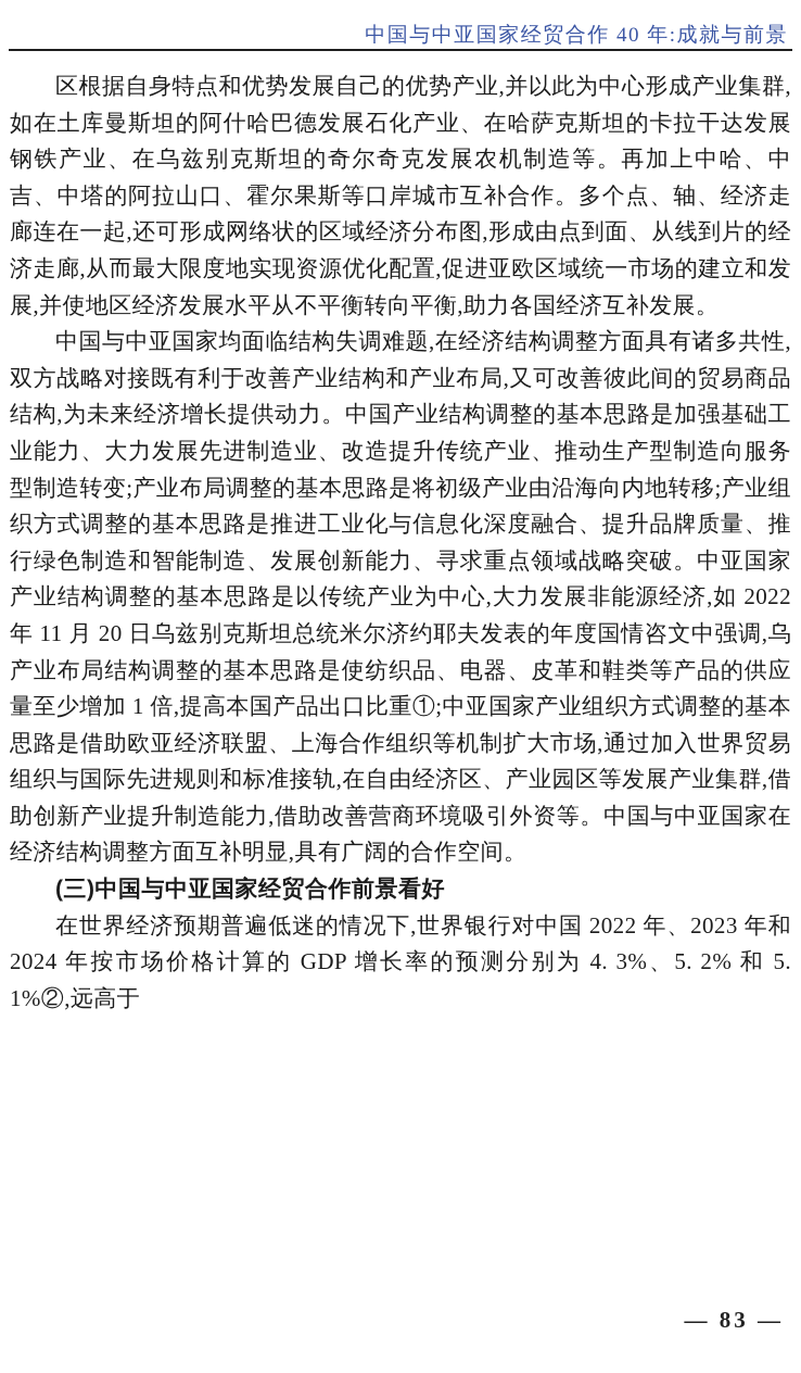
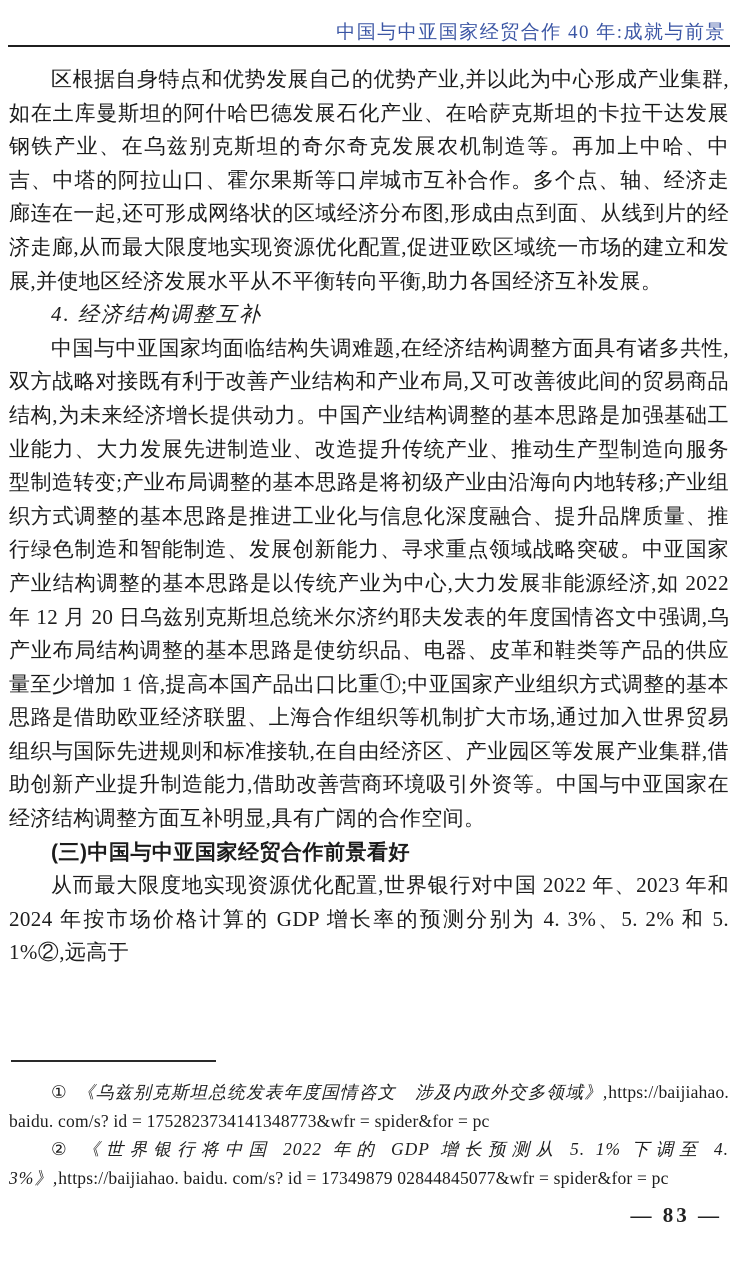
  中国与中亚国家经贸合作 40 年:成就与前景
  区根据自身特点和优势发展自己的优势产业,并以此为中心形成产业集群,如在土库曼斯坦的阿什哈巴德发展石化产业、在哈萨克斯坦的卡拉干达发展钢铁产业、在乌兹别克斯坦的奇尔奇克发展农机制造等。再加上中哈、中吉、中塔的阿拉山口、霍尔果斯等口岸城市互补合作。多个点、轴、经济走廊连在一起,还可形成网络状的区域经济分布图,形成由点到面、从线到片的经济走廊,从而最大限度地实现资源优化配置,促进亚欧区域统一市场的建立和发展,并使地区经济发展水平从不平衡转向平衡,助力各国经济互补发展。
+ 4. 经济结构调整互补
- 中国与中亚国家均面临结构失调难题,在经济结构调整方面具有诸多共性,双方战略对接既有利于改善产业结构和产业布局,又可改善彼此间的贸易商品结构,为未来经济增长提供动力。中国产业结构调整的基本思路是加强基础工业能力、大力发展先进制造业、改造提升传统产业、推动生产型制造向服务型制造转变;产业布局调整的基本思路是将初级产业由沿海向内地转移;产业组织方式调整的基本思路是推进工业化与信息化深度融合、提升品牌质量、推行绿色制造和智能制造、发展创新能力、寻求重点领域战略突破。中亚国家产业结构调整的基本思路是以传统产业为中心,大力发展非能源经济,如 2022 年 11 月 20 日乌兹别克斯坦总统米尔济约耶夫发表的年度国情咨文中强调,乌产业布局结构调整的基本思路是使纺织品、电器、皮革和鞋类等产品的供应量至少增加 1 倍,提高本国产品出口比重①;中亚国家产业组织方式调整的基本思路是借助欧亚经济联盟、上海合作组织等机制扩大市场,通过加入世界贸易组织与国际先进规则和标准接轨,在自由经济区、产业园区等发展产业集群,借助创新产业提升制造能力,借助改善营商环境吸引外资等。中国与中亚国家在经济结构调整方面互补明显,具有广阔的合作空间。
+ 中国与中亚国家均面临结构失调难题,在经济结构调整方面具有诸多共性,双方战略对接既有利于改善产业结构和产业布局,又可改善彼此间的贸易商品结构,为未来经济增长提供动力。中国产业结构调整的基本思路是加强基础工业能力、大力发展先进制造业、改造提升传统产业、推动生产型制造向服务型制造转变;产业布局调整的基本思路是将初级产业由沿海向内地转移;产业组织方式调整的基本思路是推进工业化与信息化深度融合、提升品牌质量、推行绿色制造和智能制造、发展创新能力、寻求重点领域战略突破。中亚国家产业结构调整的基本思路是以传统产业为中心,大力发展非能源经济,如 2022 年 12 月 20 日乌兹别克斯坦总统米尔济约耶夫发表的年度国情咨文中强调,乌产业布局结构调整的基本思路是使纺织品、电器、皮革和鞋类等产品的供应量至少增加 1 倍,提高本国产品出口比重①;中亚国家产业组织方式调整的基本思路是借助欧亚经济联盟、上海合作组织等机制扩大市场,通过加入世界贸易组织与国际先进规则和标准接轨,在自由经济区、产业园区等发展产业集群,借助创新产业提升制造能力,借助改善营商环境吸引外资等。中国与中亚国家在经济结构调整方面互补明显,具有广阔的合作空间。
  (三)中国与中亚国家经贸合作前景看好
- 在世界经济预期普遍低迷的情况下,世界银行对中国 2022 年、2023 年和 2024 年按市场价格计算的 GDP 增长率的预测分别为 4. 3%、5. 2% 和 5. 1%②,远高于
+ 从而最大限度地实现资源优化配置,世界银行对中国 2022 年、2023 年和 2024 年按市场价格计算的 GDP 增长率的预测分别为 4. 3%、5. 2% 和 5. 1%②,远高于
+ ① 《乌兹别克斯坦总统发表年度国情咨文 涉及内政外交多领域》,https://baijiahao. baidu. com/s? id = 1752823734141348773&wfr = spider&for = pc
+ ② 《世界银行将中国 2022 年的 GDP 增长预测从 5. 1% 下调至 4. 3%》,https://baijiahao. baidu. com/s? id = 17349879 02844845077&wfr = spider&for = pc
  — 83 —
